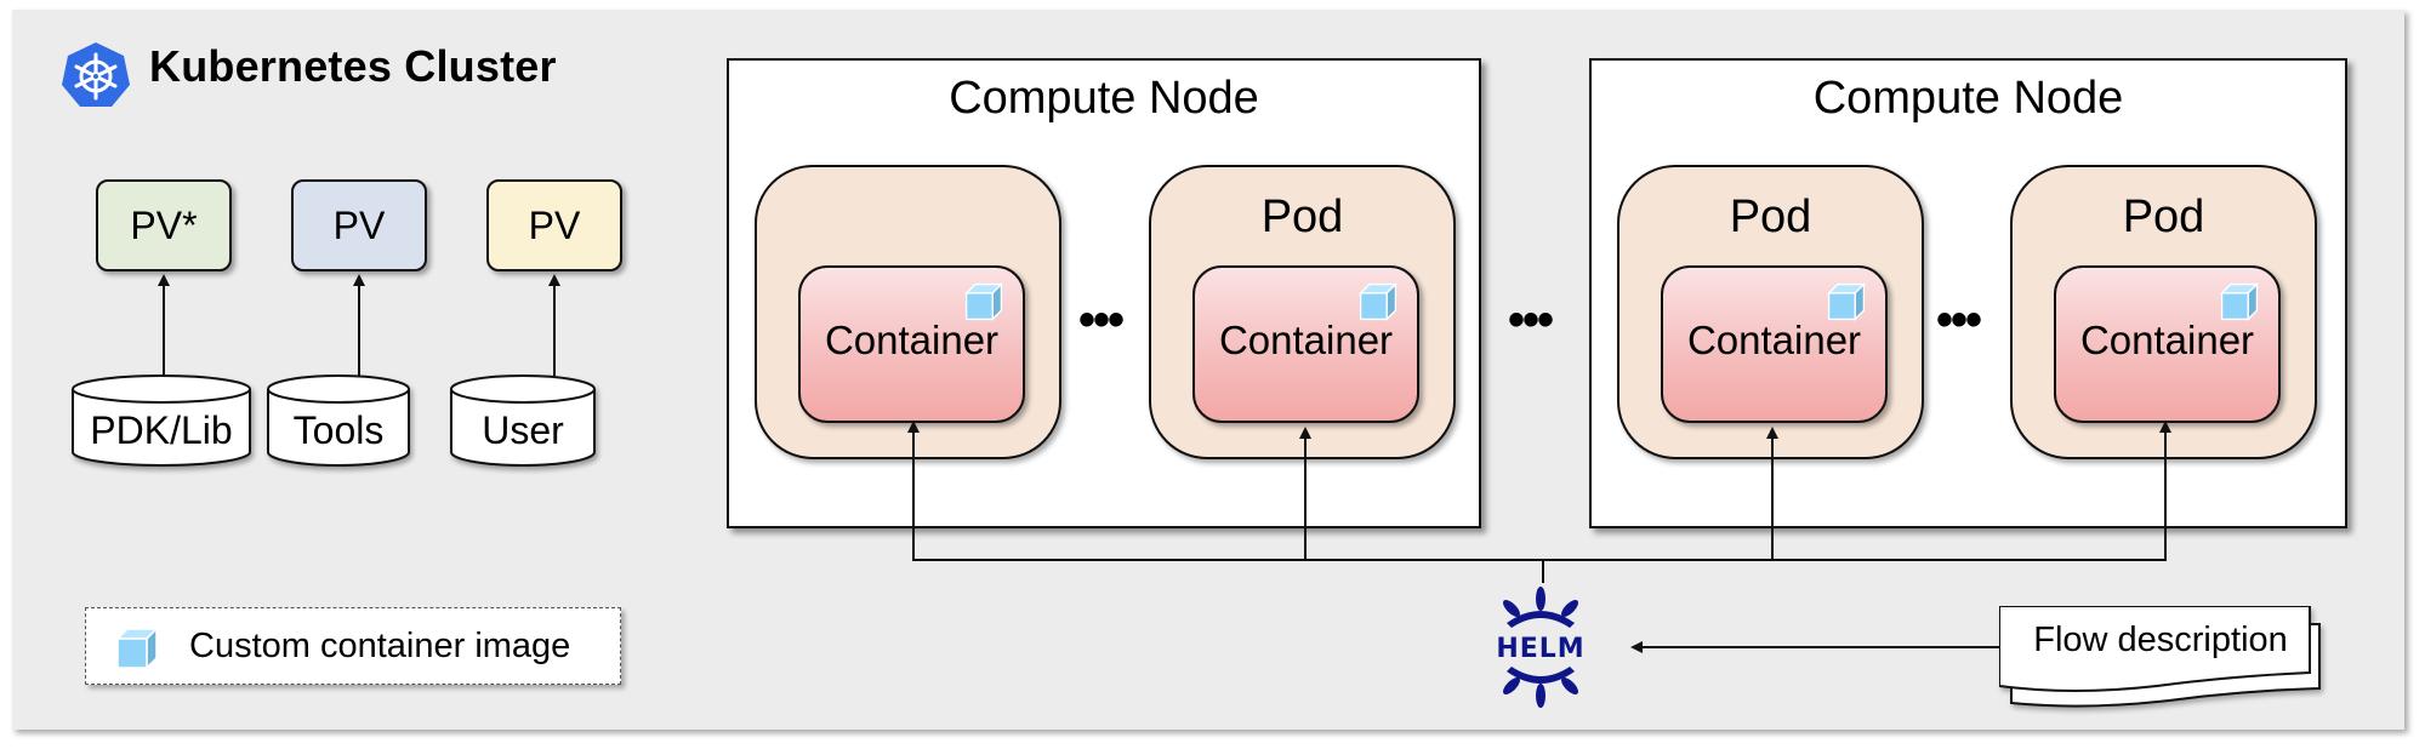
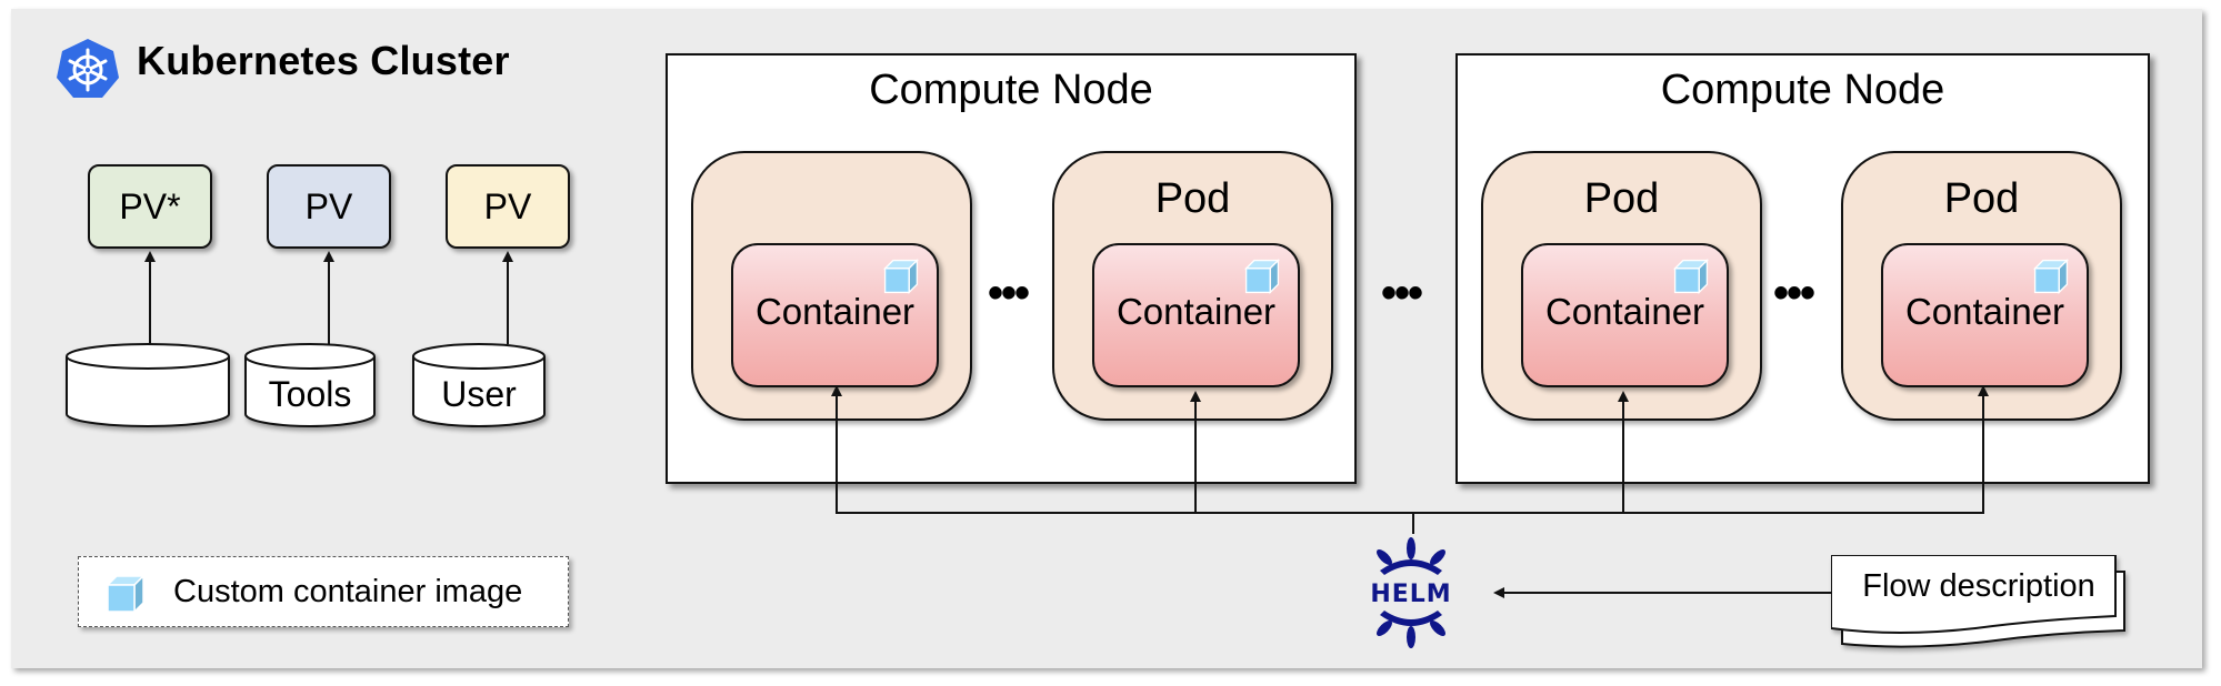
  Kubernetes Cluster
  PV*
  PV
  PV
- PDK/Lib
  Tools
  User
  Custom container image
  Compute Node
  Container
  •••
  Pod
  Container
  •••
  Compute Node
  Pod
  Container
  •••
  Pod
  Container
  HELM
  Flow description
